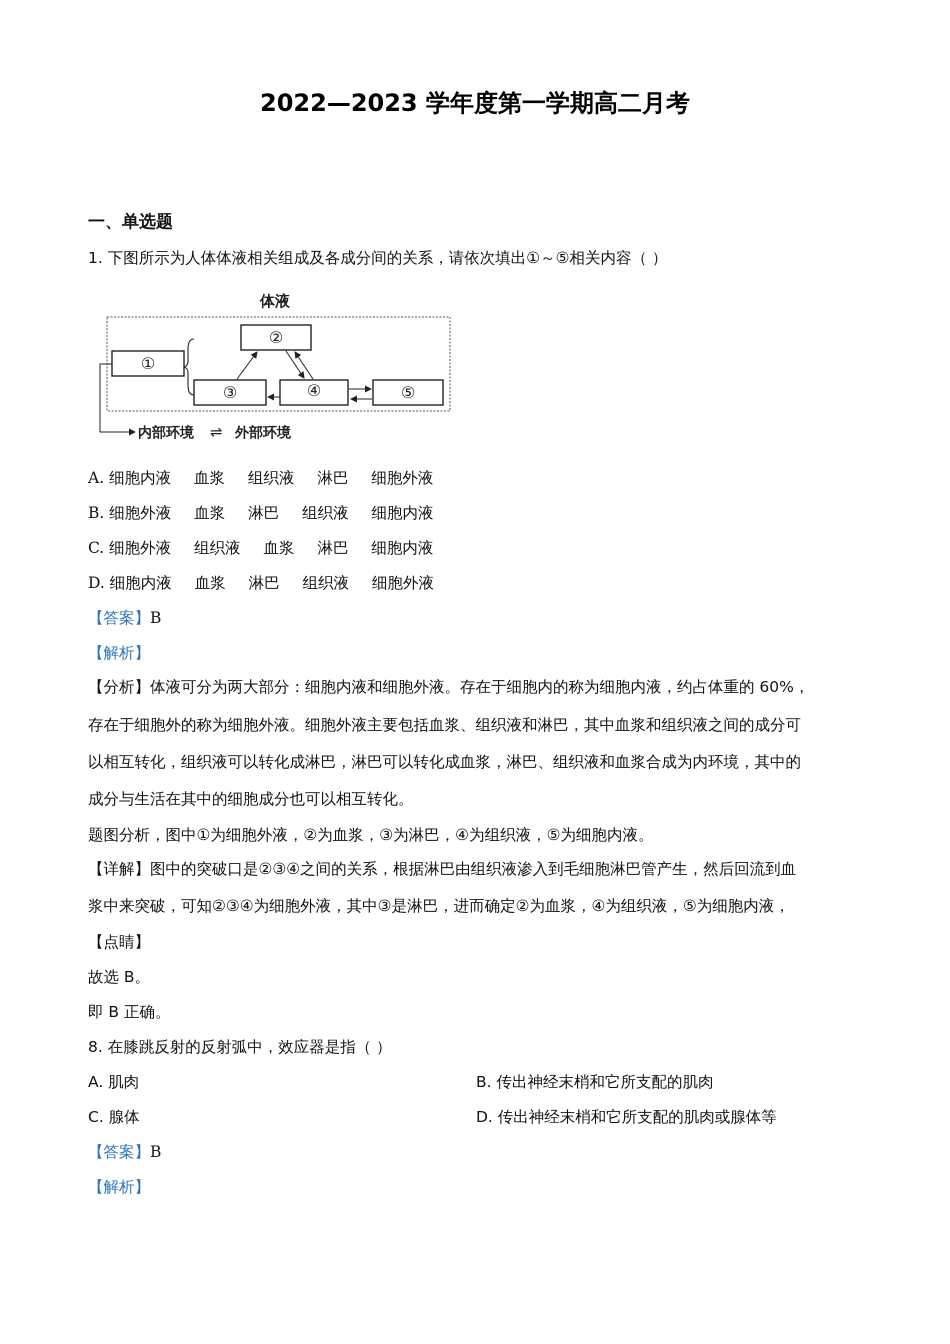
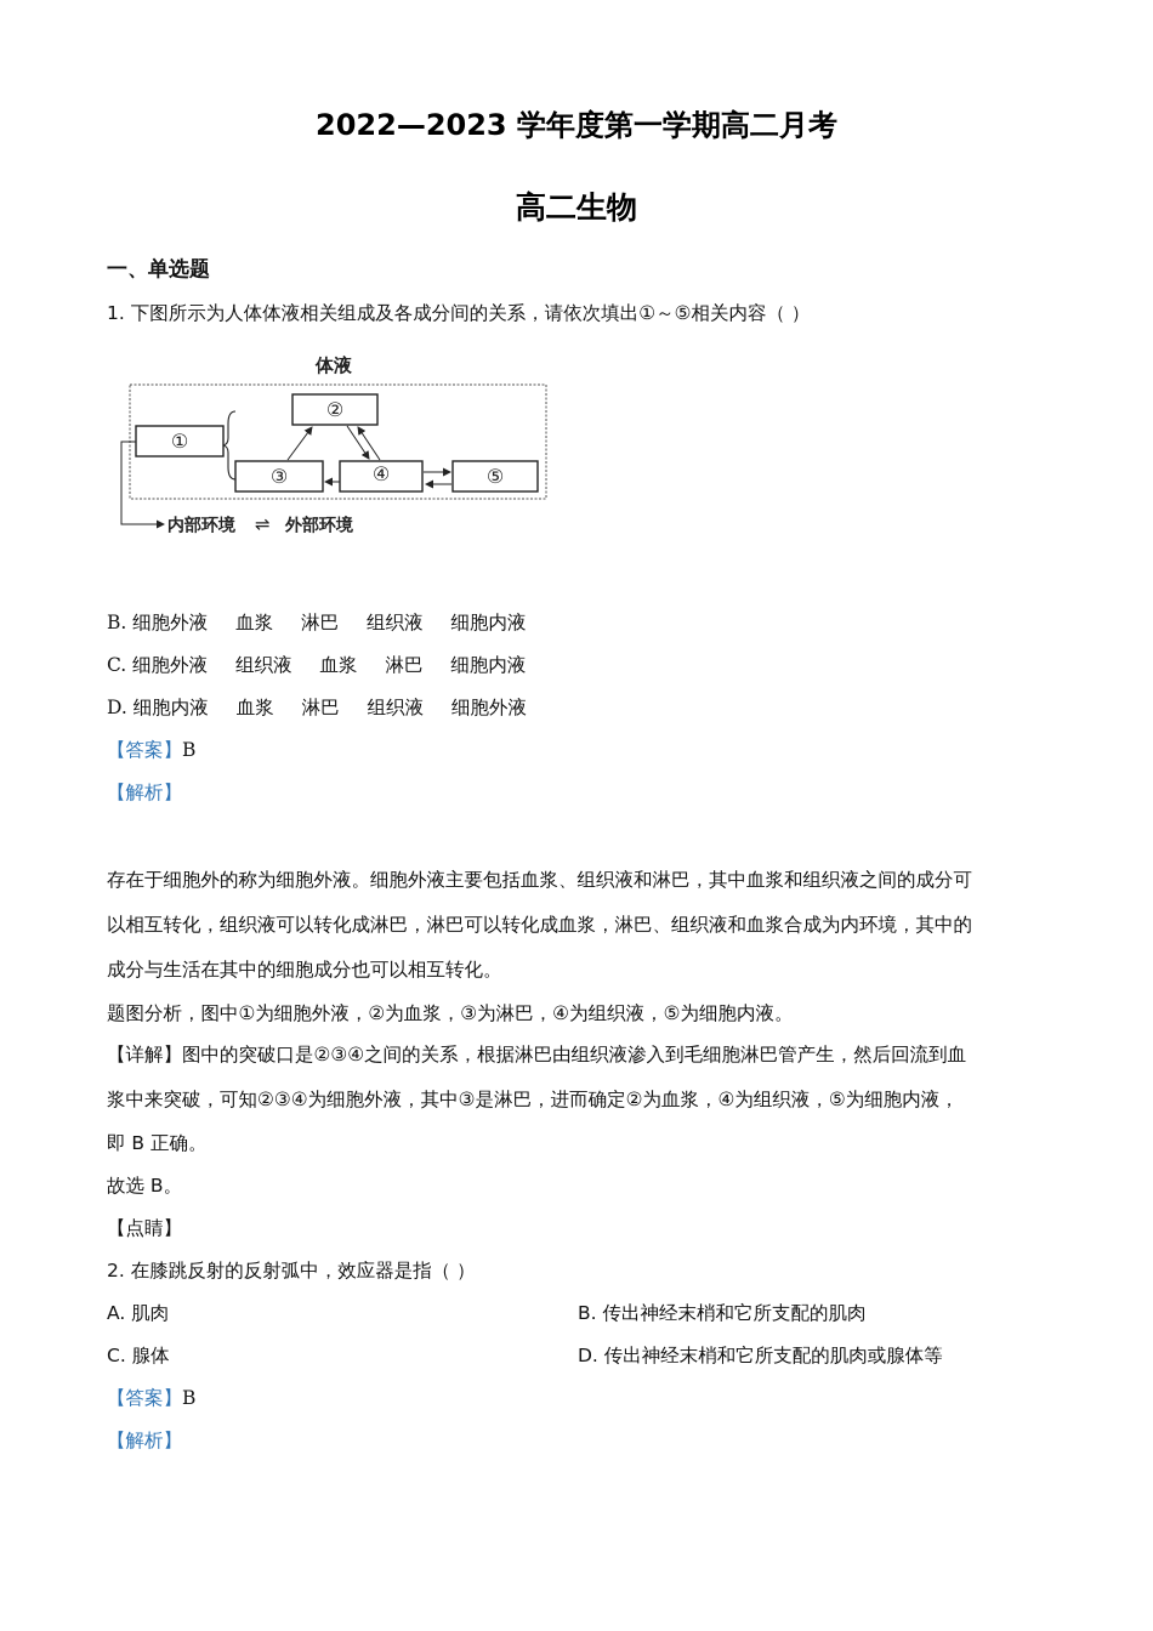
  2022—2023 学年度第一学期高二月考
+ 高二生物
  一、单选题
  1. 下图所示为人体体液相关组成及各成分间的关系，请依次填出①～⑤相关内容（ ）
  体液
  ①
  ②
  ③
  ④
  ⑤
  内部环境
  ⇌
  外部环境
- A. 细胞内液 血浆 组织液 淋巴 细胞外液
  B. 细胞外液 血浆 淋巴 组织液 细胞内液
  C. 细胞外液 组织液 血浆 淋巴 细胞内液
  D. 细胞内液 血浆 淋巴 组织液 细胞外液
  【答案】B
  【解析】
- 【分析】体液可分为两大部分：细胞内液和细胞外液。存在于细胞内的称为细胞内液，约占体重的 60%，
  存在于细胞外的称为细胞外液。细胞外液主要包括血浆、组织液和淋巴，其中血浆和组织液之间的成分可
  以相互转化，组织液可以转化成淋巴，淋巴可以转化成血浆，淋巴、组织液和血浆合成为内环境，其中的
  成分与生活在其中的细胞成分也可以相互转化。
  题图分析，图中①为细胞外液，②为血浆，③为淋巴，④为组织液，⑤为细胞内液。
  【详解】图中的突破口是②③④之间的关系，根据淋巴由组织液渗入到毛细胞淋巴管产生，然后回流到血
  浆中来突破，可知②③④为细胞外液，其中③是淋巴，进而确定②为血浆，④为组织液，⑤为细胞内液，
- 【点睛】
+ 即 B 正确。
  故选 B。
- 即 B 正确。
+ 【点睛】
- 8. 在膝跳反射的反射弧中，效应器是指（ ）
+ 2. 在膝跳反射的反射弧中，效应器是指（ ）
  A. 肌肉
  B. 传出神经末梢和它所支配的肌肉
  C. 腺体
  D. 传出神经末梢和它所支配的肌肉或腺体等
  【答案】B
  【解析】
